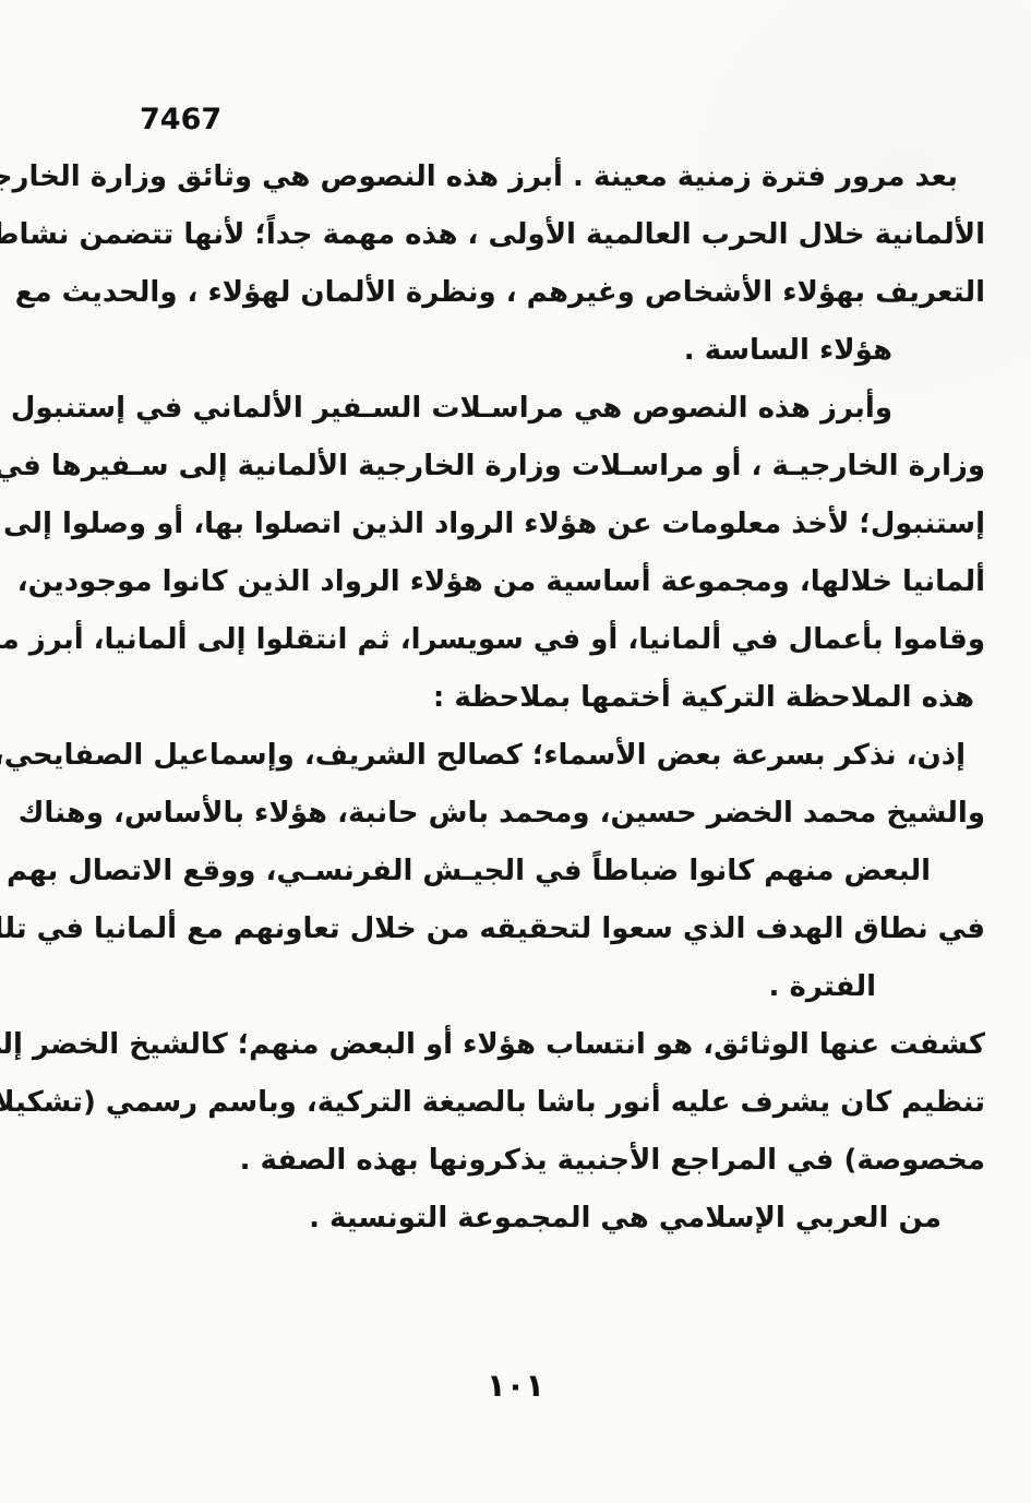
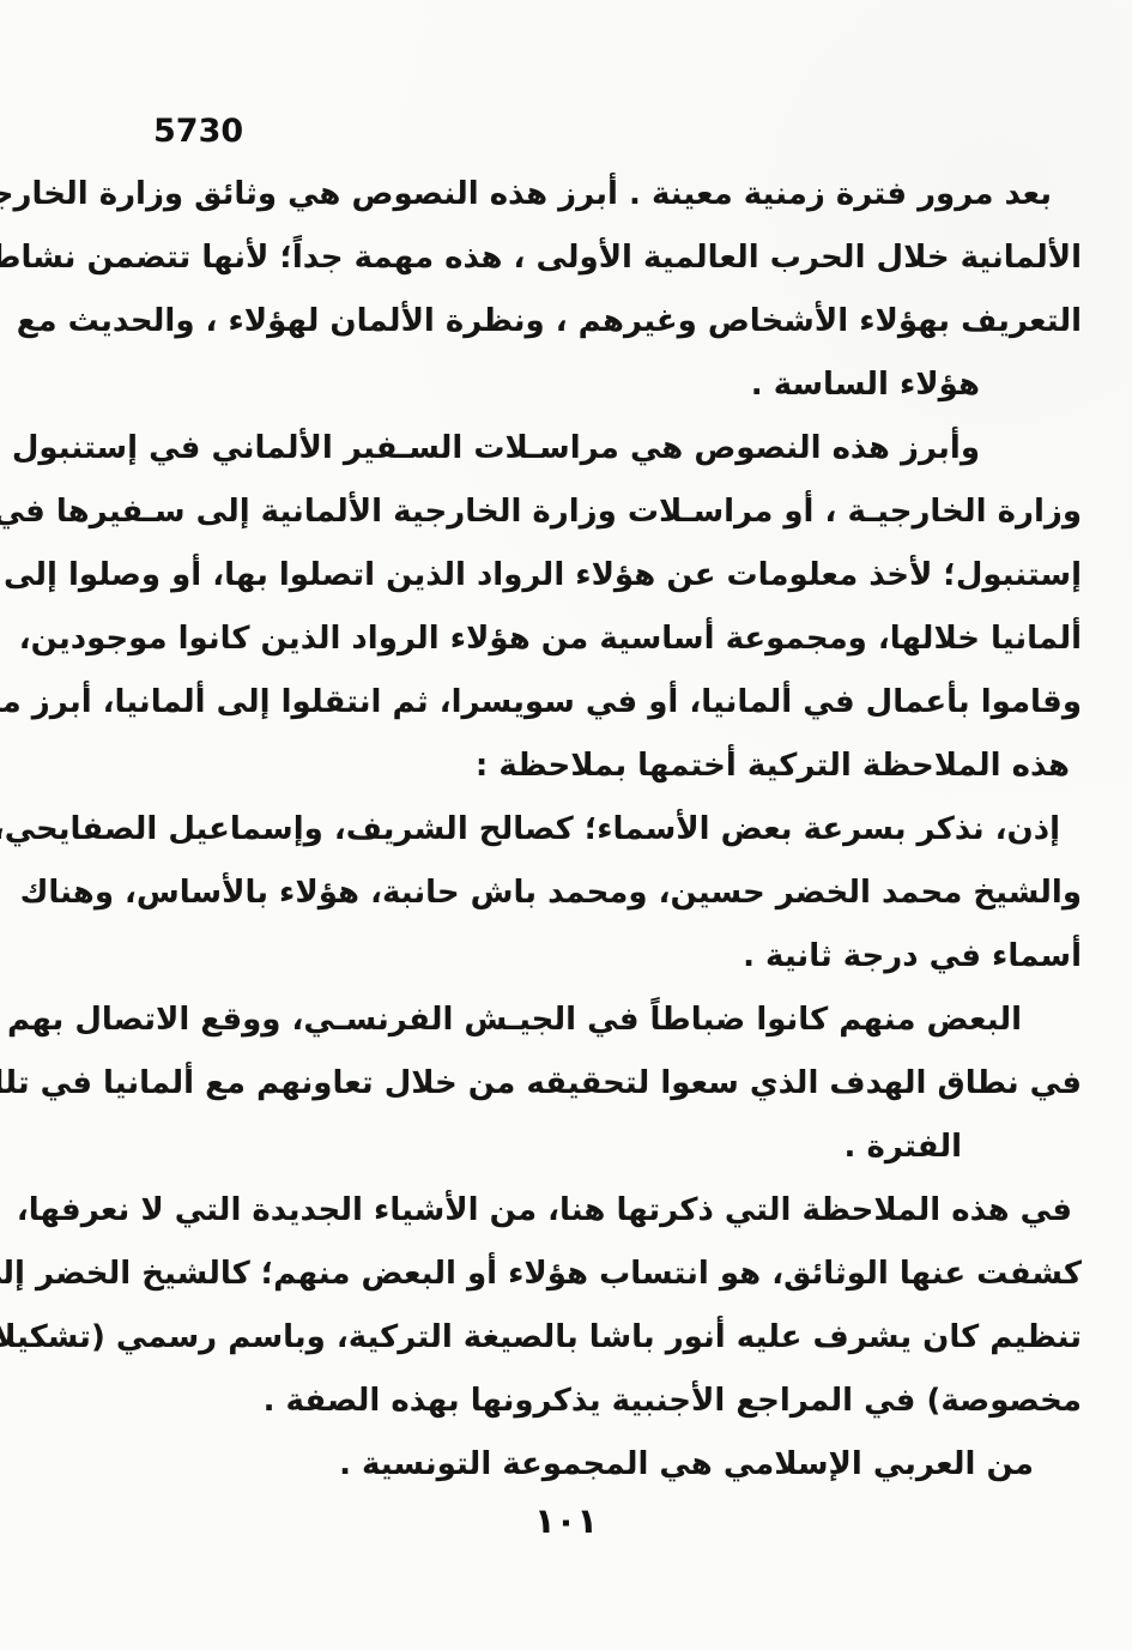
- 7467
+ 5730
  بعد مرور فترة زمنية معينة . أبرز هذه النصوص هي وثائق وزارة الخارج
  الألمانية خلال الحرب العالمية الأولى ، هذه مهمة جداً؛ لأنها تتضمن نشاط
  التعريف بهؤلاء الأشخاص وغيرهم ، ونظرة الألمان لهؤلاء ، والحديث مع
  هؤلاء الساسة .
  وأبرز هذه النصوص هي مراسـلات السـفير الألماني في إستنبول
  وزارة الخارجيـة ، أو مراسـلات وزارة الخارجية الألمانية إلى سـفيرها في
  إستنبول؛ لأخذ معلومات عن هؤلاء الرواد الذين اتصلوا بها، أو وصلوا إلى
  ألمانيا خلالها، ومجموعة أساسية من هؤلاء الرواد الذين كانوا موجودين،
  وقاموا بأعمال في ألمانيا، أو في سويسرا، ثم انتقلوا إلى ألمانيا، أبرز م
  هذه الملاحظة التركية أختمها بملاحظة :
  إذن، نذكر بسرعة بعض الأسماء؛ كصالح الشريف، وإسماعيل الصفايحي
  والشيخ محمد الخضر حسين، ومحمد باش حانبة، هؤلاء بالأساس، وهناك
+ أسماء في درجة ثانية .
  البعض منهم كانوا ضباطاً في الجيـش الفرنسـي، ووقع الاتصال بهم
  في نطاق الهدف الذي سعوا لتحقيقه من خلال تعاونهم مع ألمانيا في تل
  الفترة .
+ في هذه الملاحظة التي ذكرتها هنا، من الأشياء الجديدة التي لا نعرفها،
  كشفت عنها الوثائق، هو انتساب هؤلاء أو البعض منهم؛ كالشيخ الخضر إل
  تنظيم كان يشرف عليه أنور باشا بالصيغة التركية، وباسم رسمي (تشكيل
  مخصوصة) في المراجع الأجنبية يذكرونها بهذه الصفة .
  من العربي الإسلامي هي المجموعة التونسية .
  ١٠١
